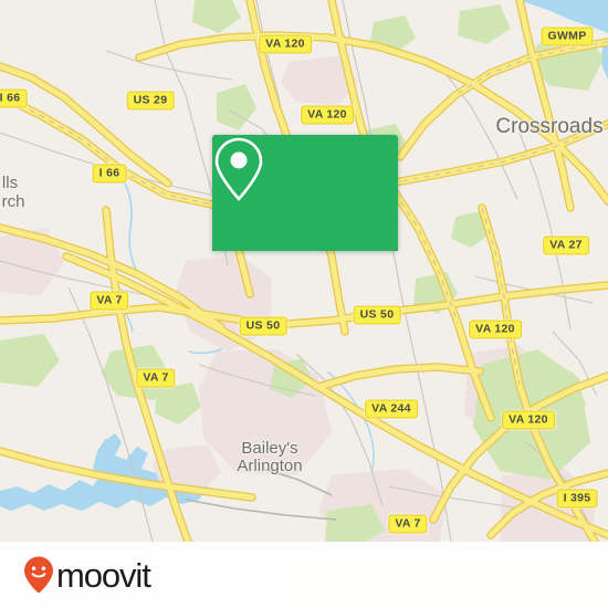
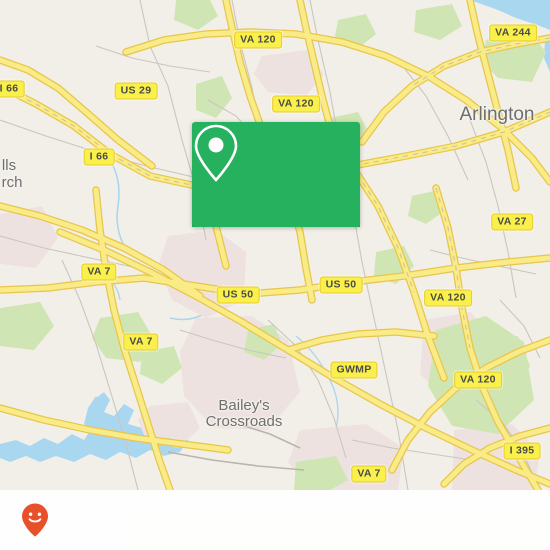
  VA 120
- GWMP
+ VA 244
  US 29
  VA 120
  I 66
  I 66
  VA 27
  VA 7
  US 50
  US 50
  VA 120
  VA 7
- VA 244
+ GWMP
  VA 120
  I 395
  VA 7
- Crossroads
+ Arlington
  lls
  rch
  Bailey's
- Arlington
+ Crossroads
- moovit
